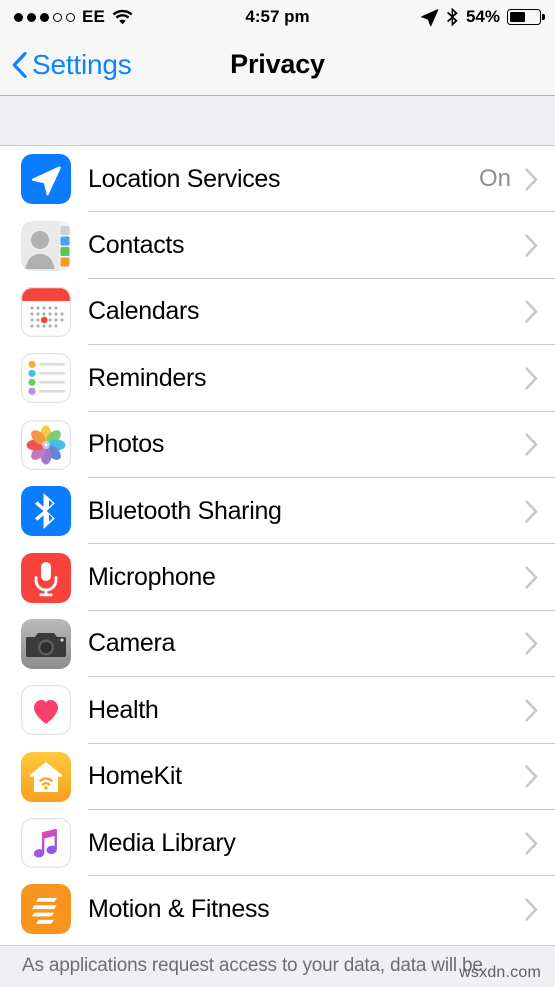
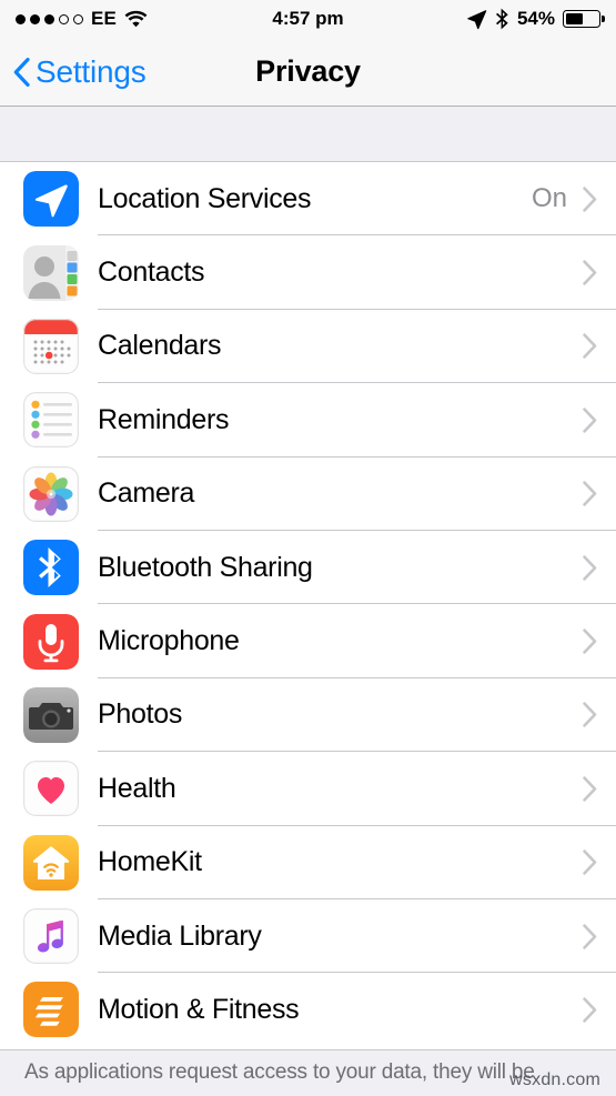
  EE
  4:57 pm
  54%
  Settings
  Privacy
  Location Services
  On
  Contacts
  Calendars
  Reminders
- Photos
+ Camera
  Bluetooth Sharing
  Microphone
- Camera
+ Photos
  Health
  HomeKit
  Media Library
  Motion & Fitness
- As applications request access to your data, data will be
+ As applications request access to your data, they will be
  wsxdn.com
